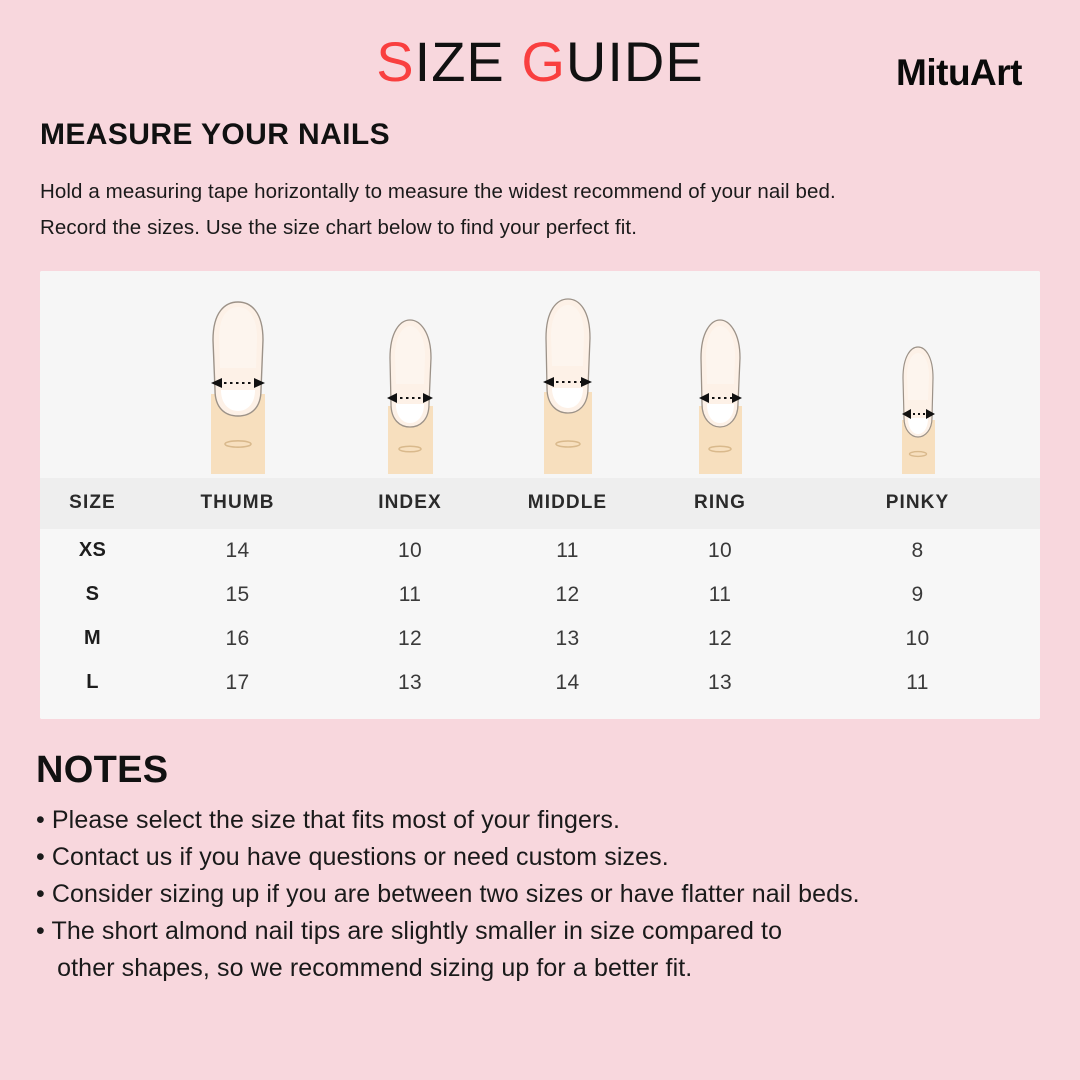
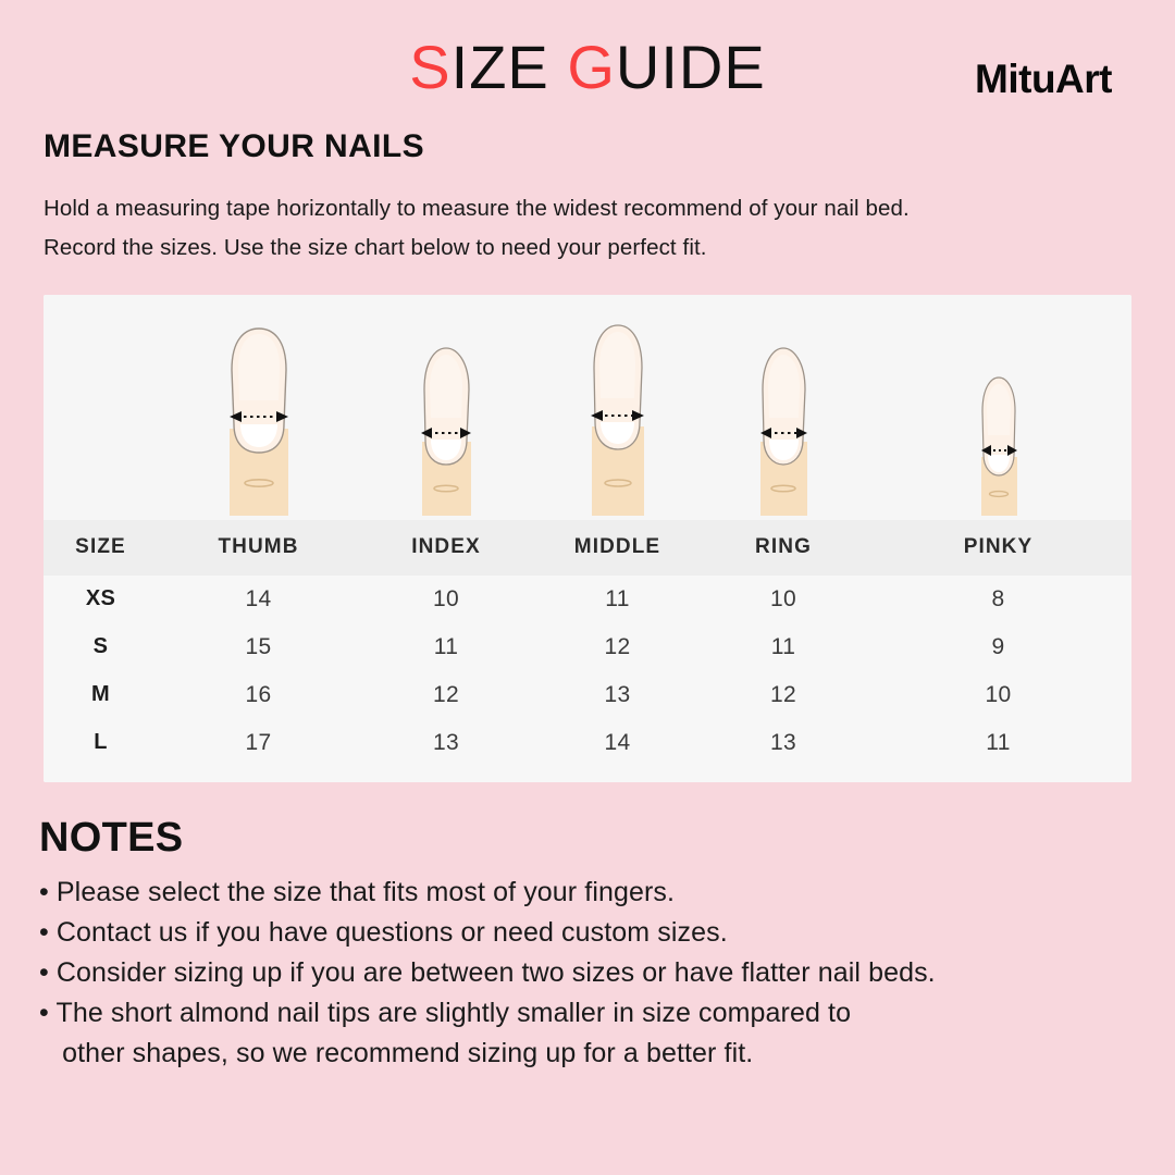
  SIZE GUIDE
  MituArt
  MEASURE YOUR NAILS
  Hold a measuring tape horizontally to measure the widest recommend of your nail bed.
- Record the sizes. Use the size chart below to find your perfect fit.
+ Record the sizes. Use the size chart below to need your perfect fit.
  SIZE	THUMB	INDEX	MIDDLE	RING	PINKY
  XS	14	10	11	10	8
  S	15	11	12	11	9
  M	16	12	13	12	10
  L	17	13	14	13	11
  NOTES
  • Please select the size that fits most of your fingers.
  • Contact us if you have questions or need custom sizes.
  • Consider sizing up if you are between two sizes or have flatter nail beds.
  • The short almond nail tips are slightly smaller in size compared to
  other shapes, so we recommend sizing up for a better fit.
